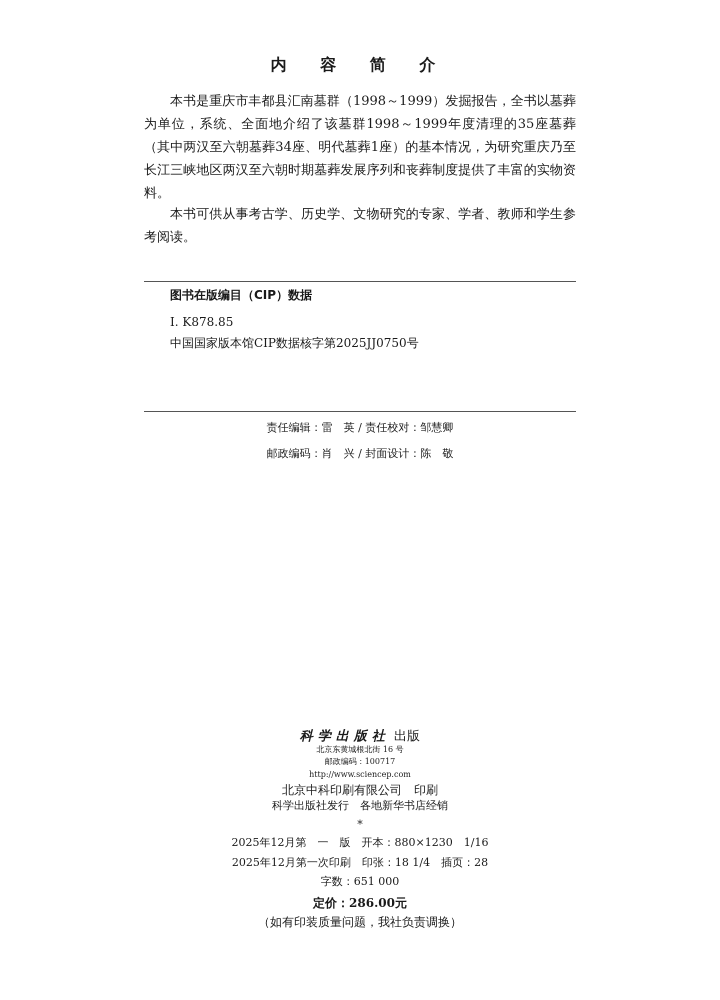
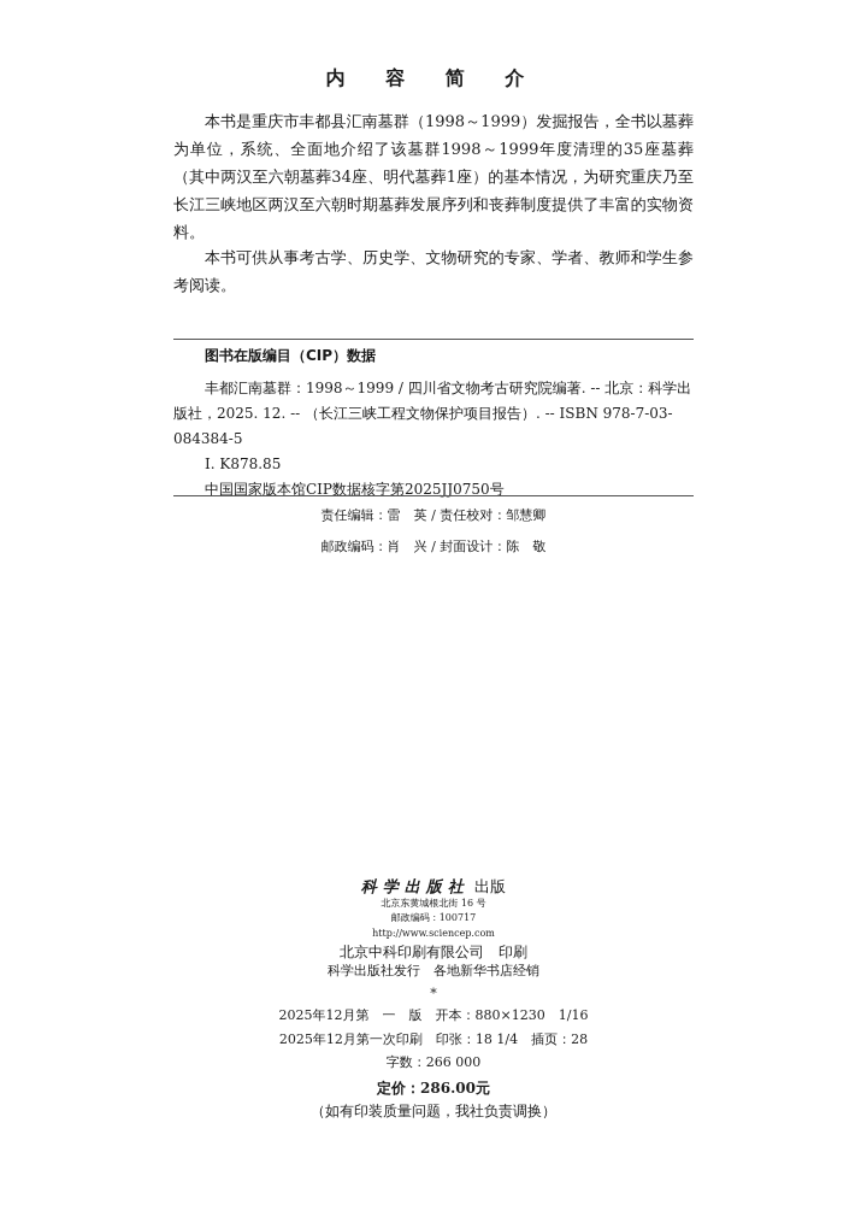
  内 容 简 介
  本书是重庆市丰都县汇南墓群（1998～1999）发掘报告，全书以墓葬为单位，系统、全面地介绍了该墓群1998～1999年度清理的35座墓葬（其中两汉至六朝墓葬34座、明代墓葬1座）的基本情况，为研究重庆乃至长江三峡地区两汉至六朝时期墓葬发展序列和丧葬制度提供了丰富的实物资料。
  本书可供从事考古学、历史学、文物研究的专家、学者、教师和学生参考阅读。
  图书在版编目（CIP）数据
+ 丰都汇南墓群：1998～1999 / 四川省文物考古研究院编著. -- 北京：科学出版社，2025. 12. -- （长江三峡工程文物保护项目报告）. -- ISBN 978-7-03-084384-5
  Ⅰ. K878.85
  中国国家版本馆CIP数据核字第2025JJ0750号
  责任编辑：雷 英 / 责任校对：邹慧卿
  邮政编码：肖 兴 / 封面设计：陈 敬
  科学出版社 出版
  北京东黄城根北街 16 号
  邮政编码：100717
  http://www.sciencep.com
  北京中科印刷有限公司 印刷
  科学出版社发行 各地新华书店经销
  *
  2025年12月第 一 版 开本：880×1230 1/16
  2025年12月第一次印刷 印张：18 1/4 插页：28
- 字数：651 000
+ 字数：266 000
  定价：286.00元
  （如有印装质量问题，我社负责调换）
